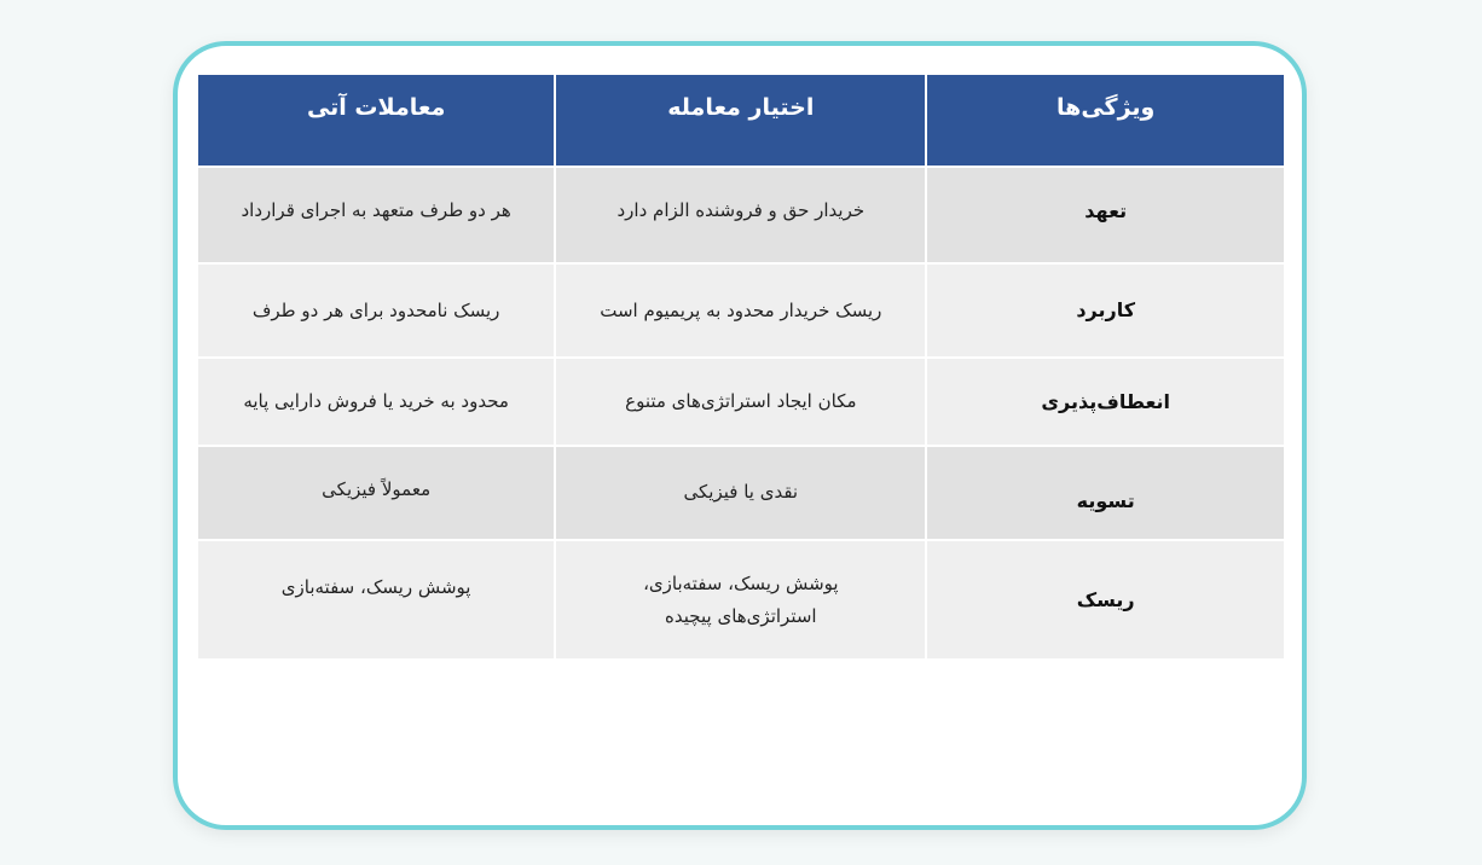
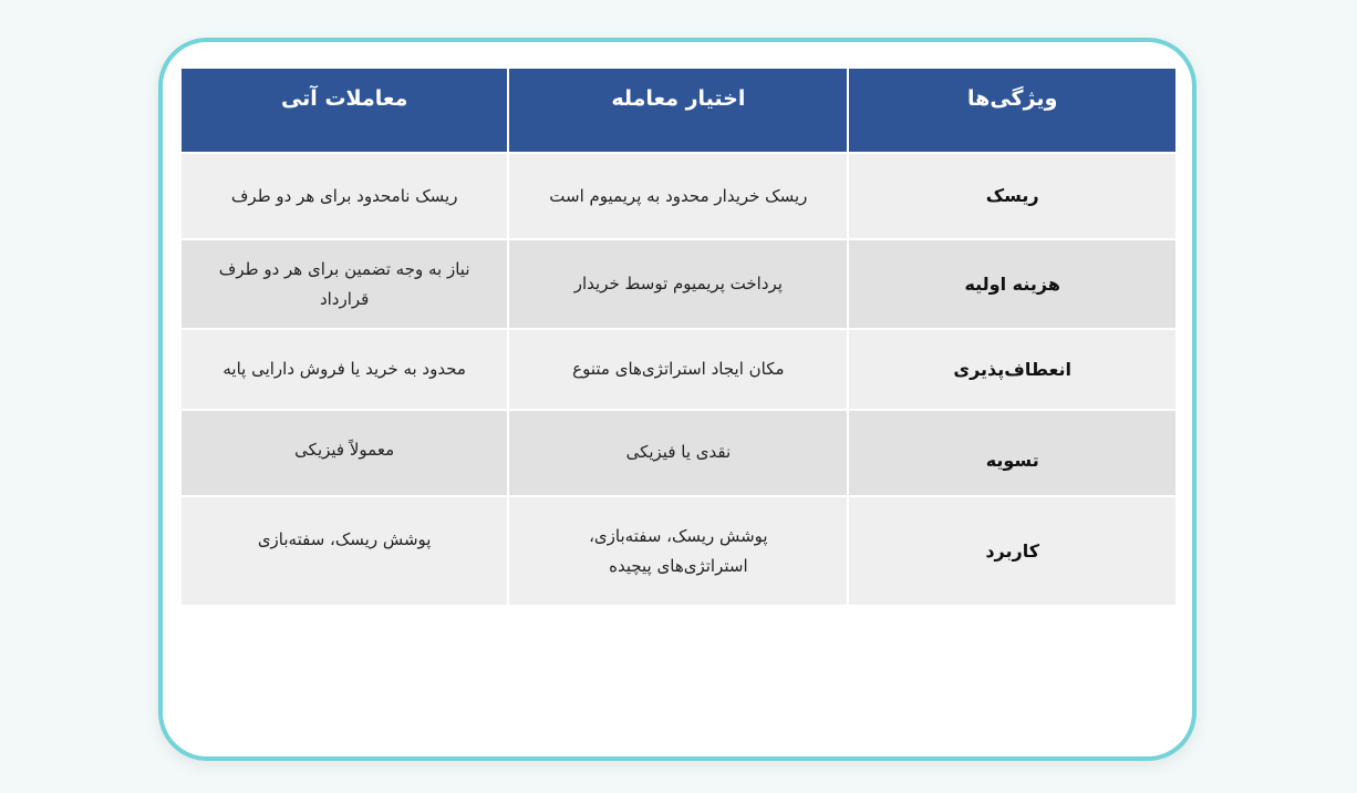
  ویژگی‌ها	اختیار معامله	معاملات آتی
- تعهد	خریدار حق و فروشنده الزام دارد	هر دو طرف متعهد به اجرای قرارداد
- کاربرد	ریسک خریدار محدود به پریمیوم است	ریسک نامحدود برای هر دو طرف
+ ریسک	ریسک خریدار محدود به پریمیوم است	ریسک نامحدود برای هر دو طرف
+ هزینه اولیه	پرداخت پریمیوم توسط خریدار	نیاز به وجه تضمین برای هر دو طرف قرارداد
  انعطافپذیری	مکان ایجاد استراتژی‌های متنوع	محدود به خرید یا فروش دارایی پایه
  تسویه	نقدی یا فیزیکی	معمولاً فیزیکی
- ریسک	پوشش ریسک، سفته‌بازی، استراتژی‌های پیچیده	پوشش ریسک، سفته‌بازی
+ کاربرد	پوشش ریسک، سفته‌بازی، استراتژی‌های پیچیده	پوشش ریسک، سفته‌بازی
